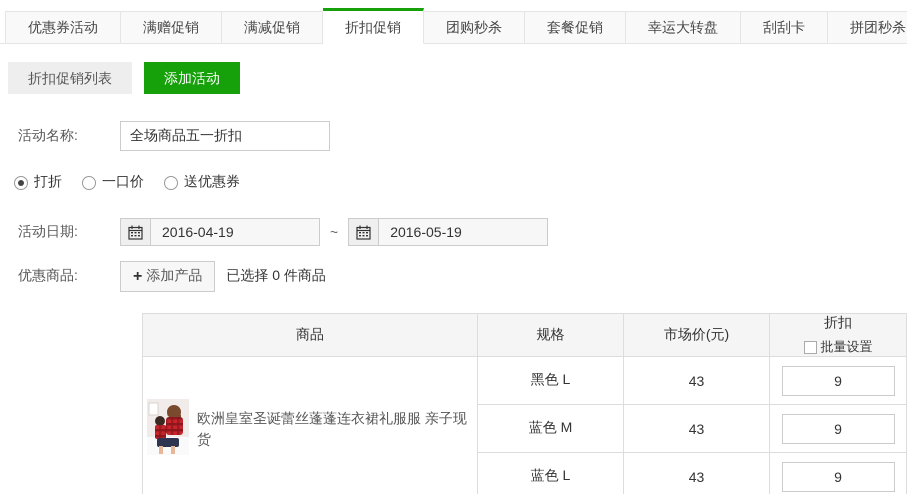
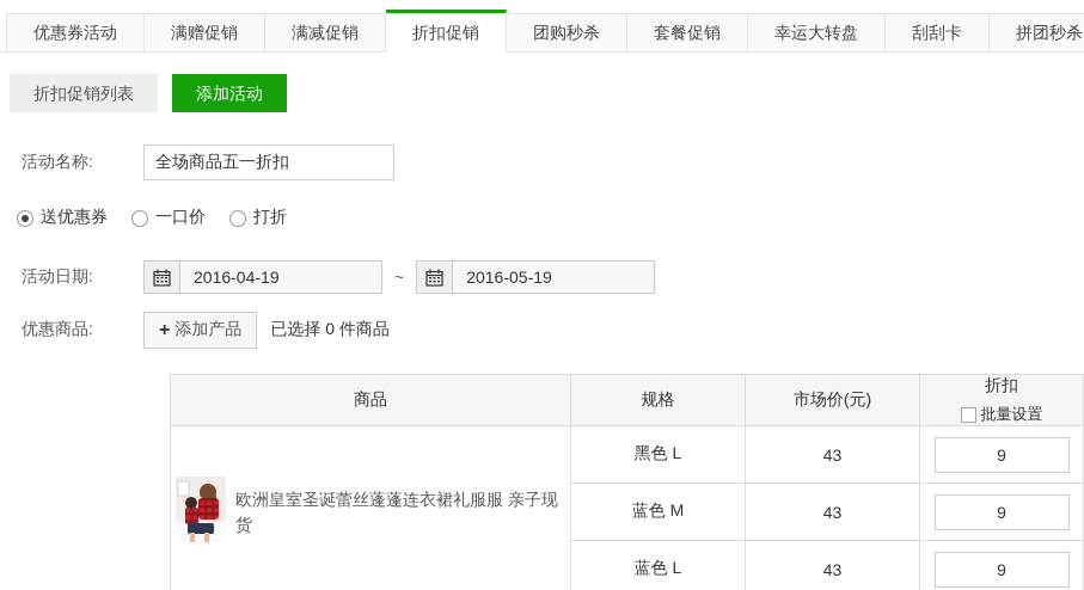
  优惠券活动
  满赠促销
  满减促销
  折扣促销
  团购秒杀
  套餐促销
  幸运大转盘
  刮刮卡
  拼团秒杀
  折扣促销列表
  添加活动
  活动名称:
  全场商品五一折扣
- 打折
+ 送优惠券
  一口价
- 送优惠券
+ 打折
  活动日期:
  2016-04-19
  ~
  2016-05-19
  优惠商品:
  +
  添加产品
  已选择 0 件商品
  商品	规格	市场价(元)	折扣 批量设置
  欧洲皇室圣诞蕾丝蓬蓬连衣裙礼服服 亲子现货	黑色 L	43	9
  蓝色 M	43	9
  蓝色 L	43	9
